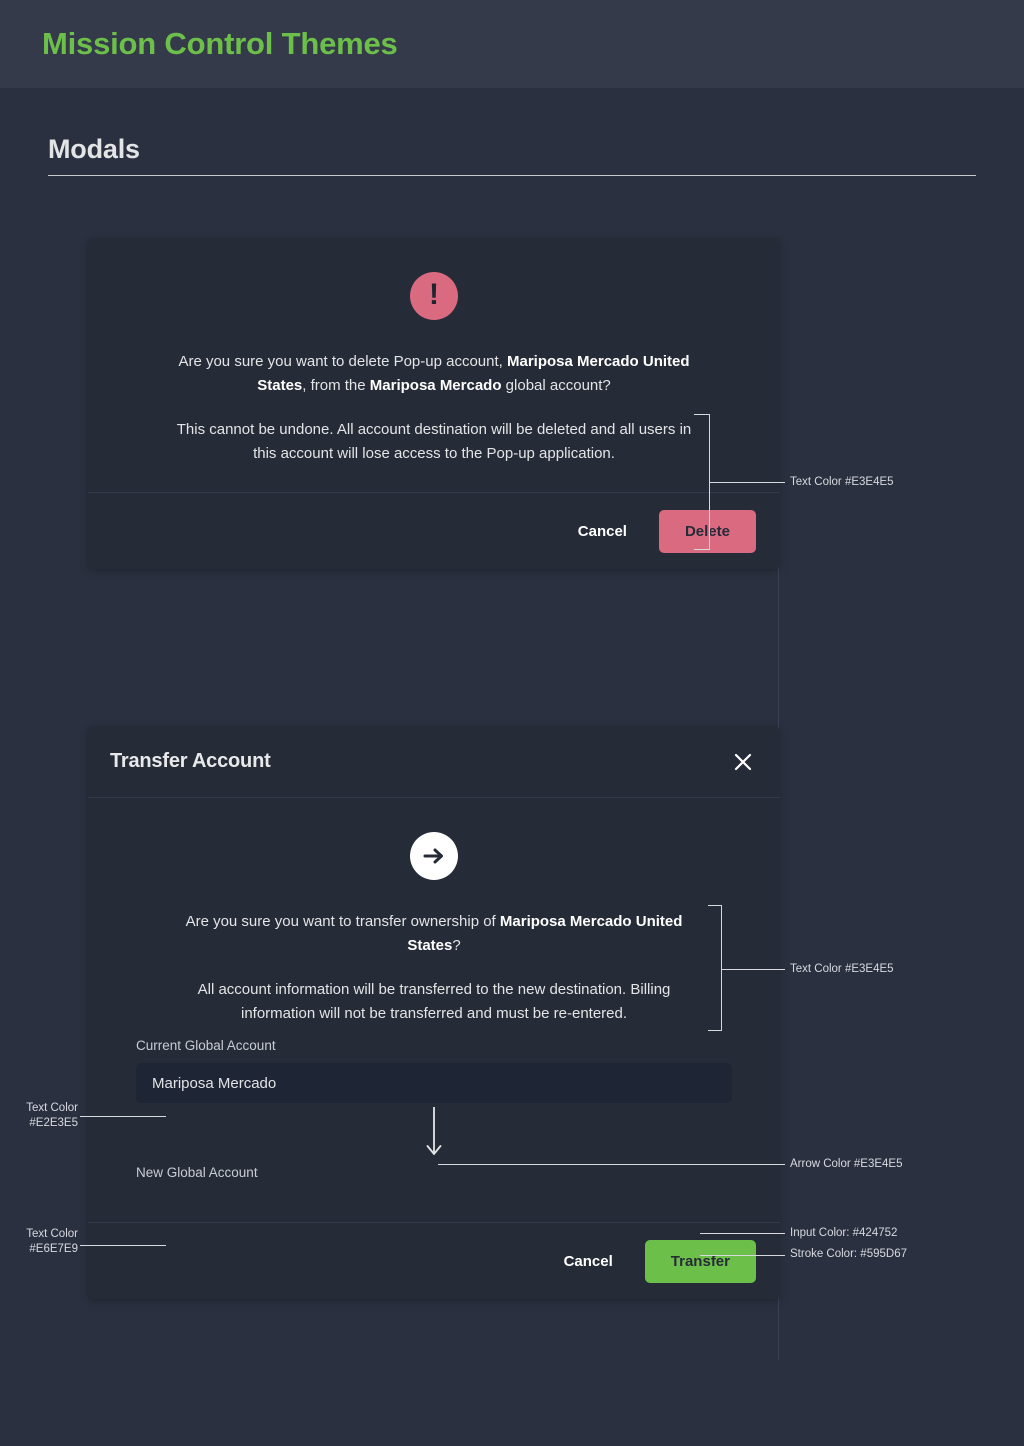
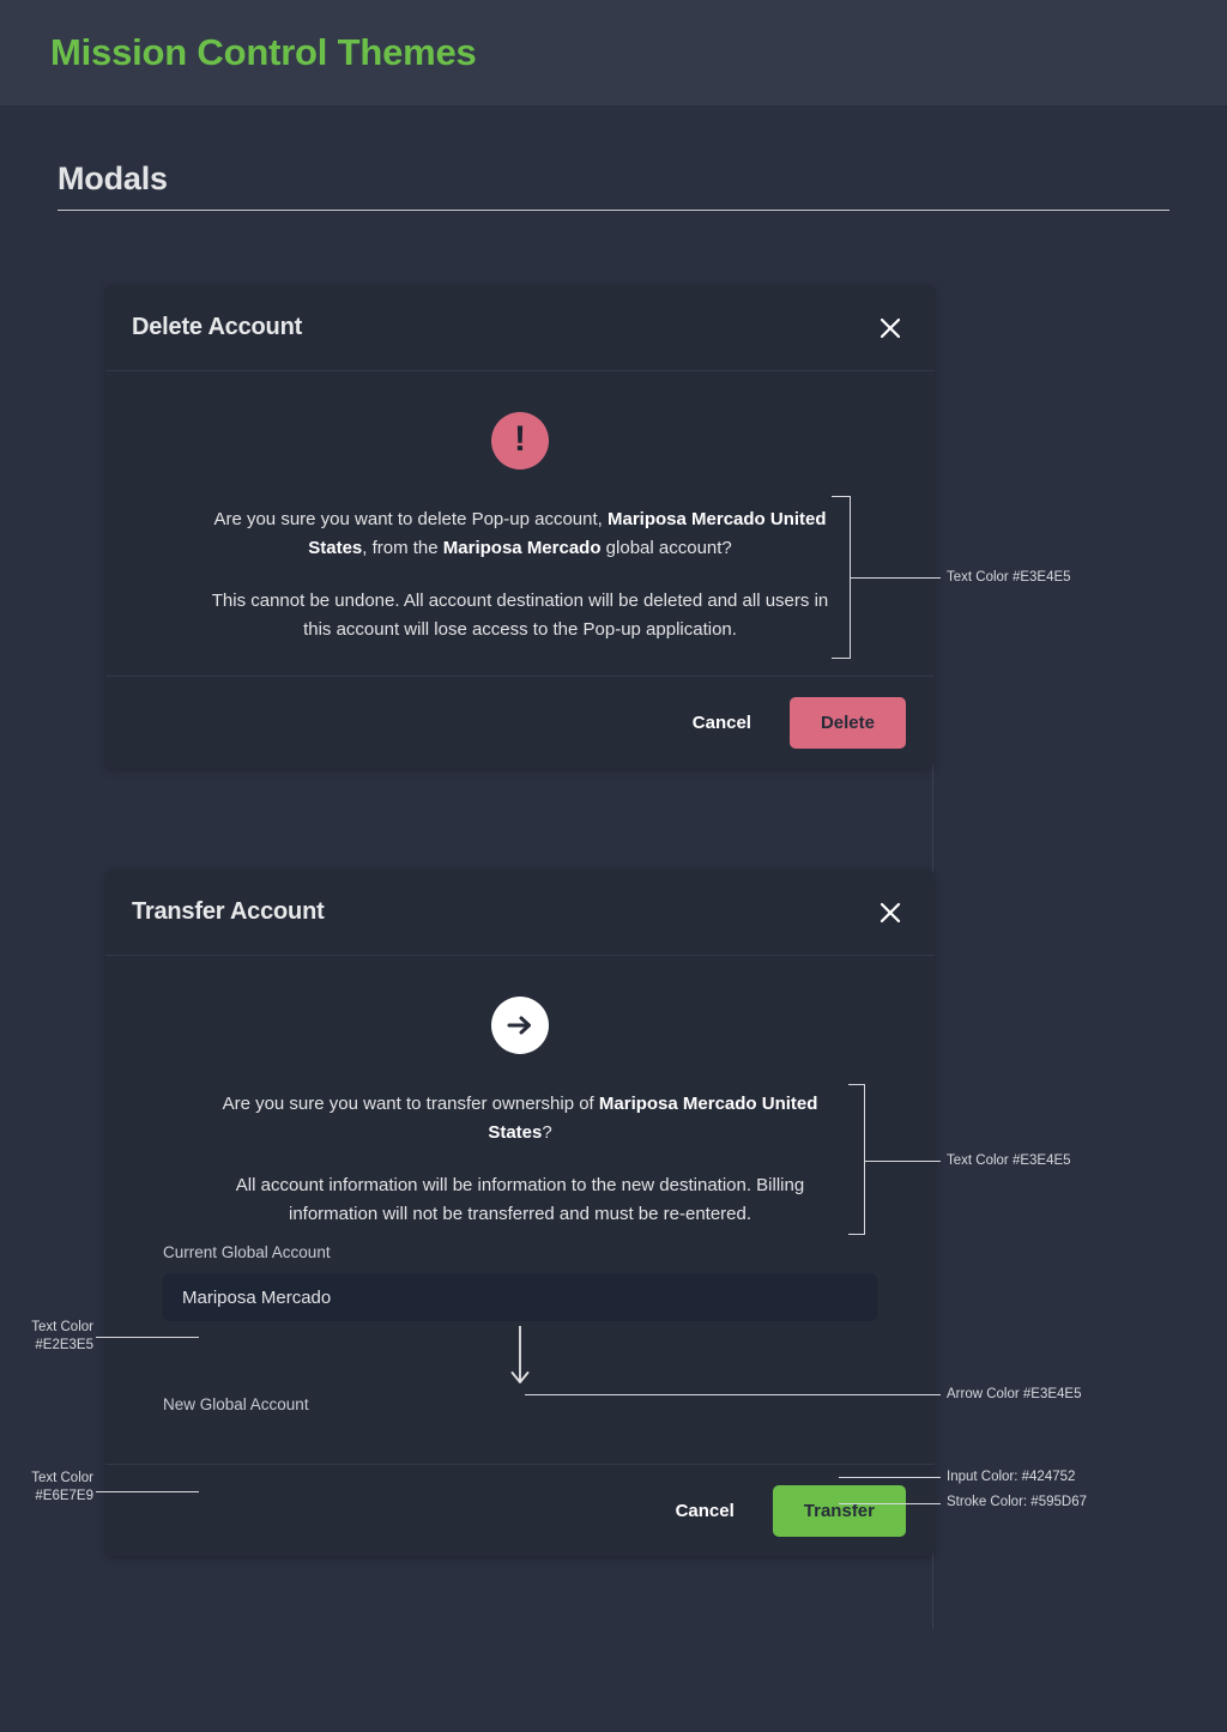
  Mission Control Themes
  Modals
+ Delete Account
  !
  Are you sure you want to delete Pop-up account, Mariposa Mercado United States, from the Mariposa Mercado global account?
  This cannot be undone. All account destination will be deleted and all users in this account will lose access to the Pop-up application.
  Cancel
  Delete
  Text Color #E3E4E5
  Transfer Account
  Are you sure you want to transfer ownership of Mariposa Mercado United States?
- All account information will be transferred to the new destination. Billing information will not be transferred and must be re-entered.
+ All account information will be information to the new destination. Billing information will not be transferred and must be re-entered.
  Current Global Account
  Mariposa Mercado
  New Global Account
  Cancel
  Transfer
  Text Color #E3E4E5
  Arrow Color #E3E4E5
  Input Color: #424752
  Stroke Color: #595D67
  Text Color
  #E2E3E5
  Text Color
  #E6E7E9
